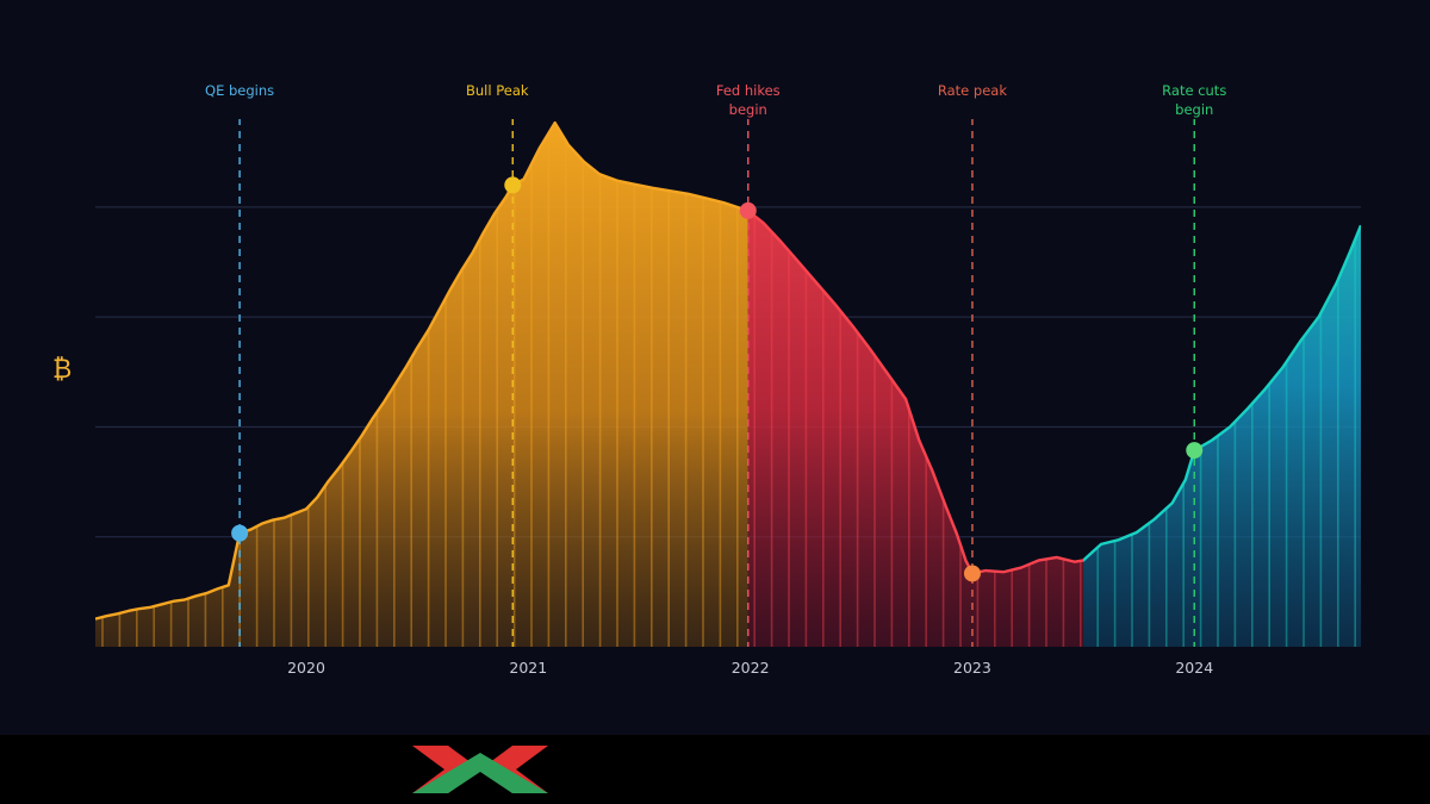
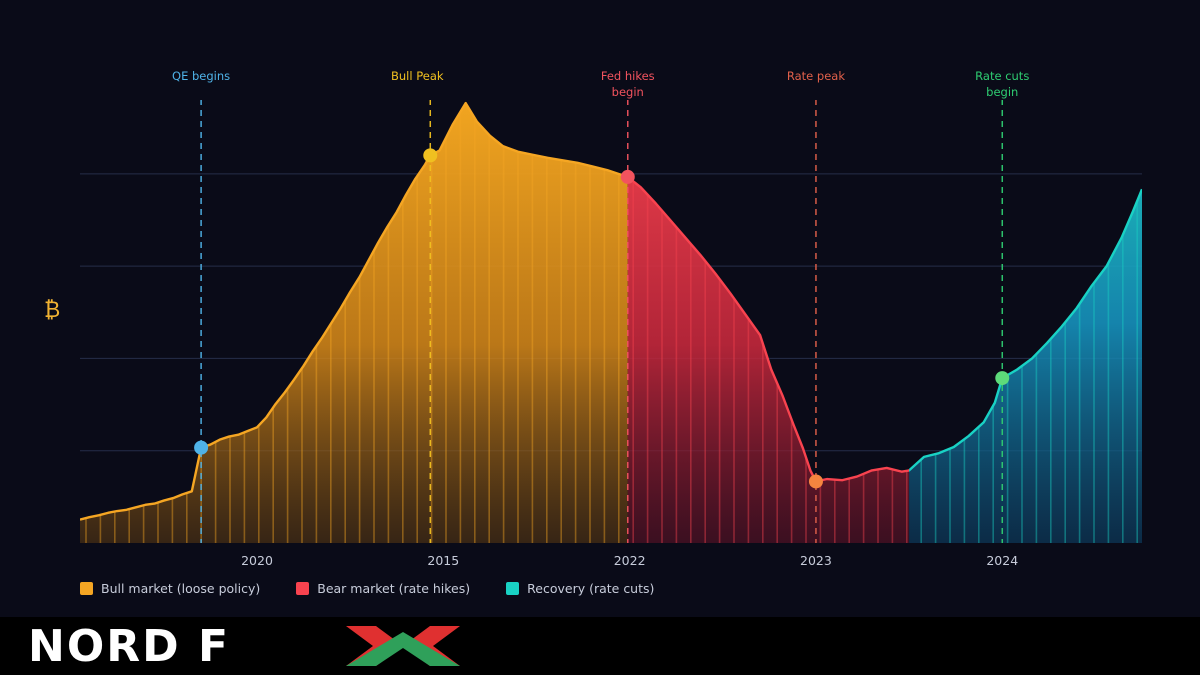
  ₿
  QE begins
  Bull Peak
  Fed hikes
  begin
  Rate peak
  Rate cuts
  begin
  2020
- 2021
+ 2015
  2022
  2023
  2024
+ Bull market (loose policy)
+ Bear market (rate hikes)
+ Recovery (rate cuts)
+ NORD F
